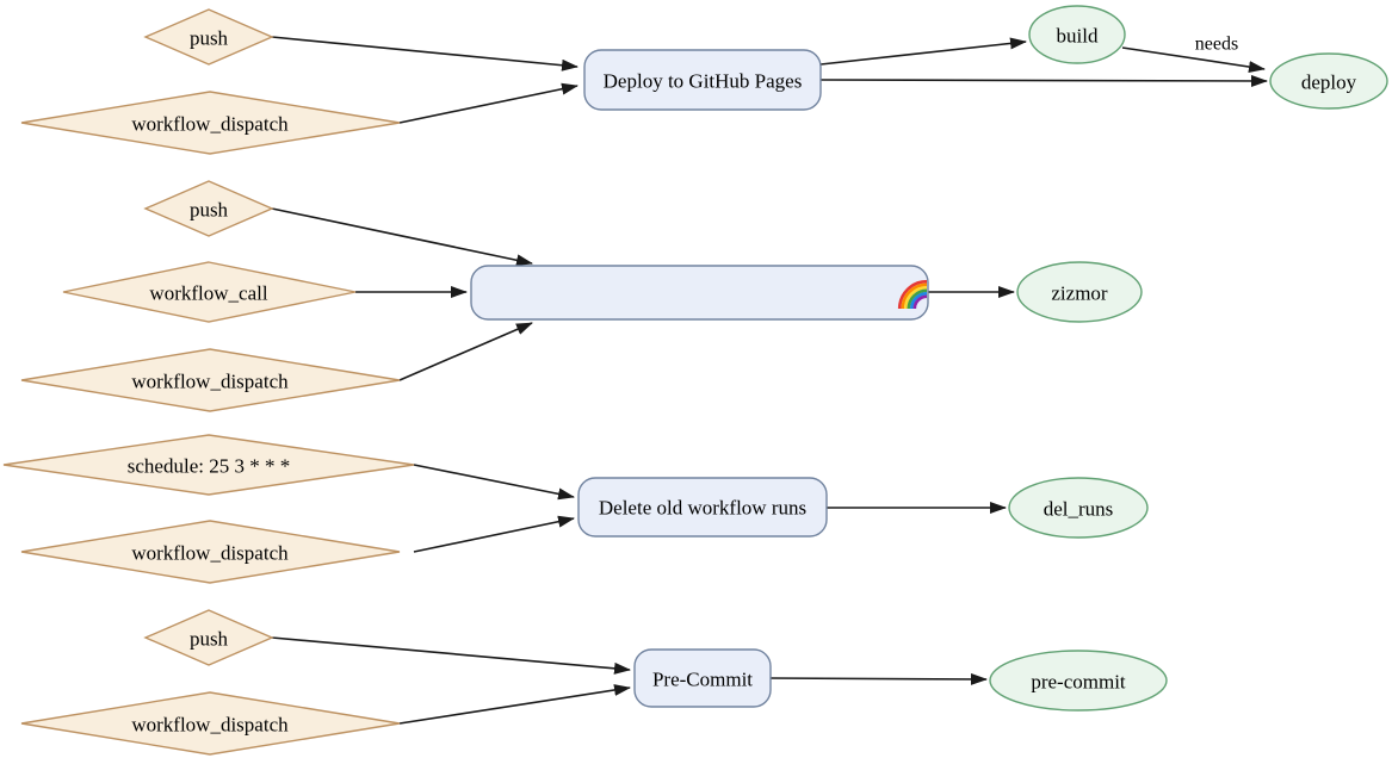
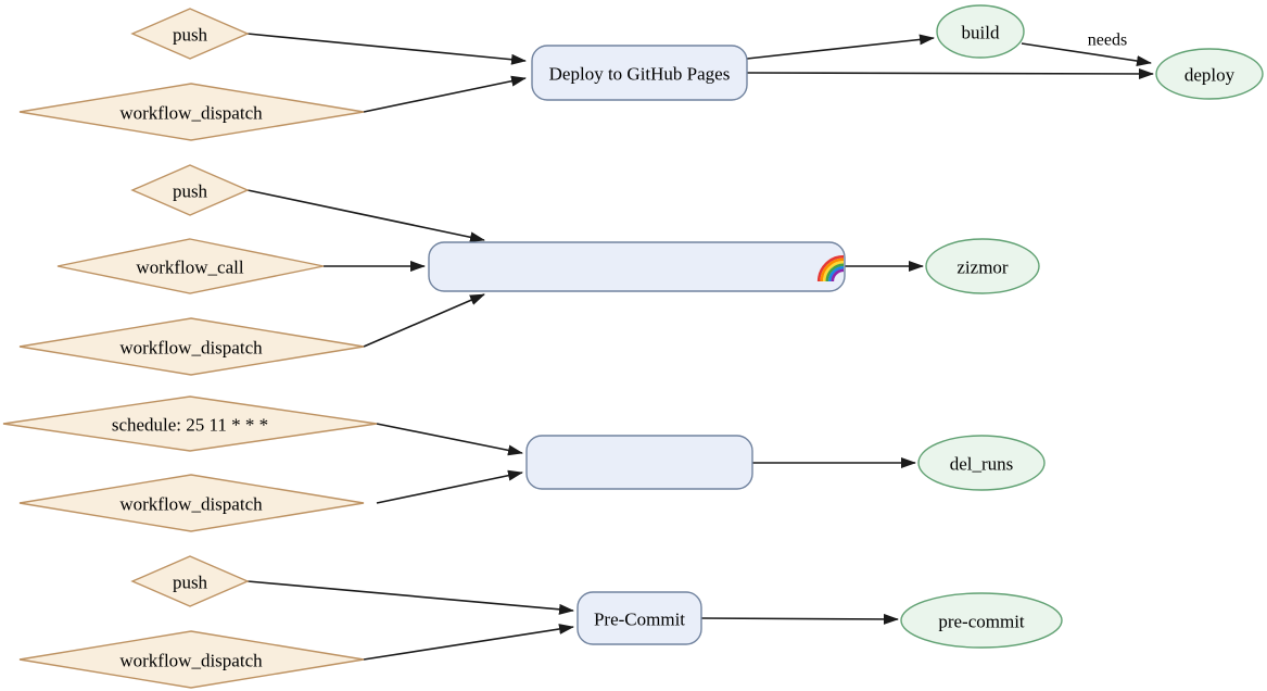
  needs
  push
  workflow_dispatch
  Deploy to GitHub Pages
  build
  deploy
  push
  workflow_call
  workflow_dispatch
  zizmor
- schedule: 25 3 * * *
+ schedule: 25 11 * * *
  workflow_dispatch
- Delete old workflow runs
  del_runs
  push
  workflow_dispatch
  Pre-Commit
  pre-commit
